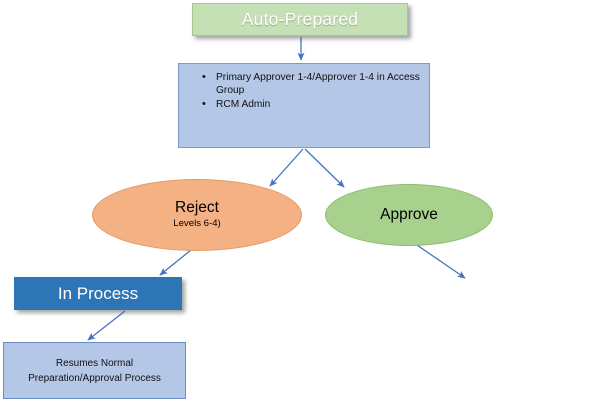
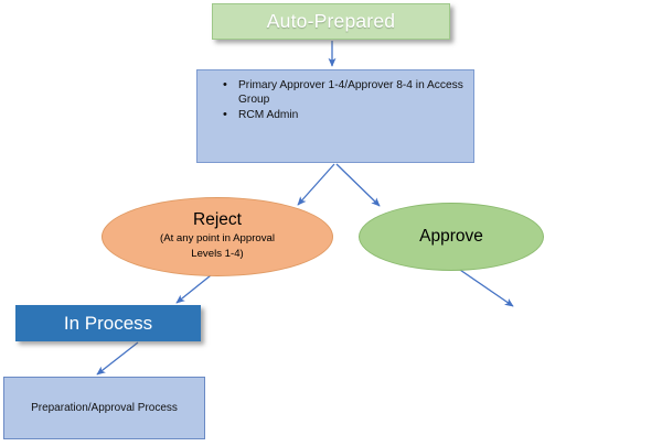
  Auto-Prepared
  •
- Primary Approver 1-4/Approver 1-4 in Access Group
+ Primary Approver 1-4/Approver 8-4 in Access Group
  •
  RCM Admin
  Reject
+ (At any point in Approval
- Levels 6-4)
+ Levels 1-4)
  Approve
  In Process
- Resumes Normal
  Preparation/Approval Process
